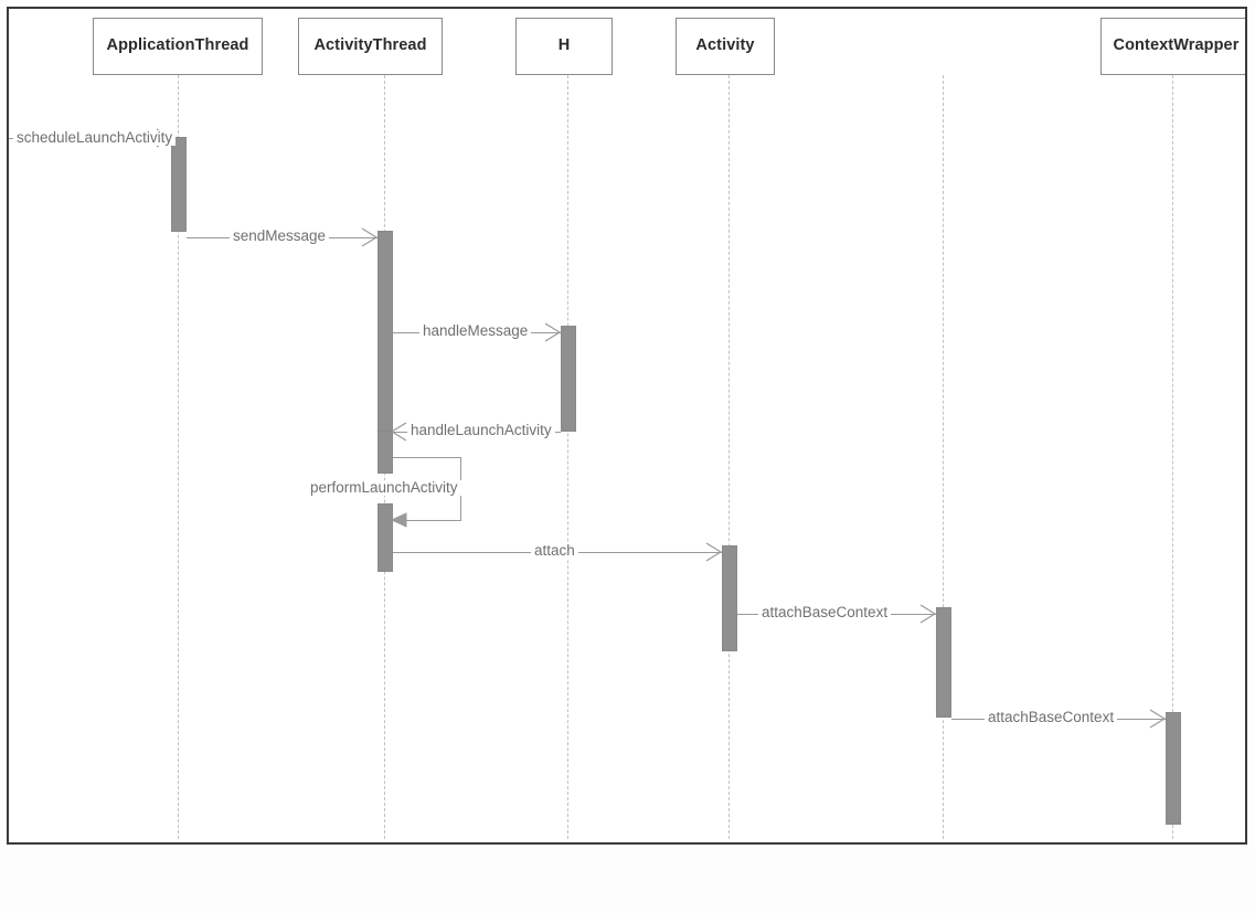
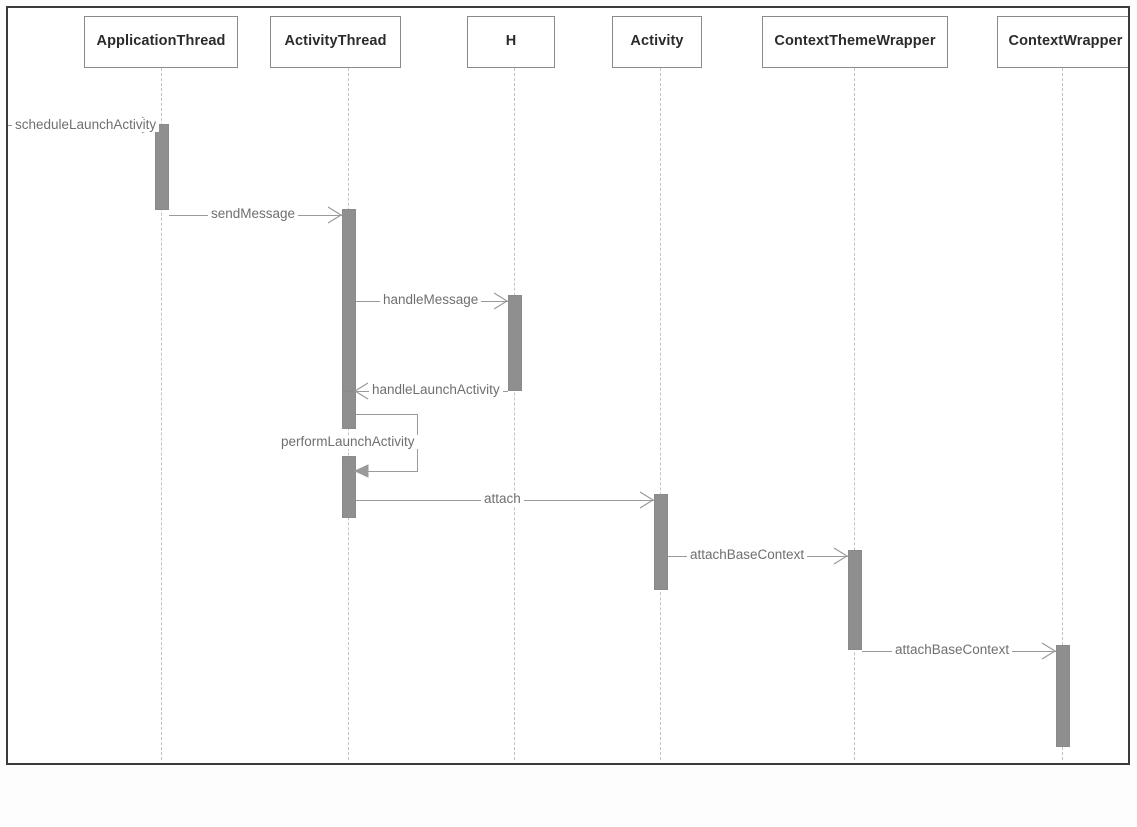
  ApplicationThread
  ActivityThread
  H
  Activity
+ ContextThemeWrapper
  ContextWrapper
  scheduleLaunchActivity
  sendMessage
  handleMessage
  handleLaunchActivity
  performLaunchActivity
  attach
  attachBaseContext
  attachBaseContext
